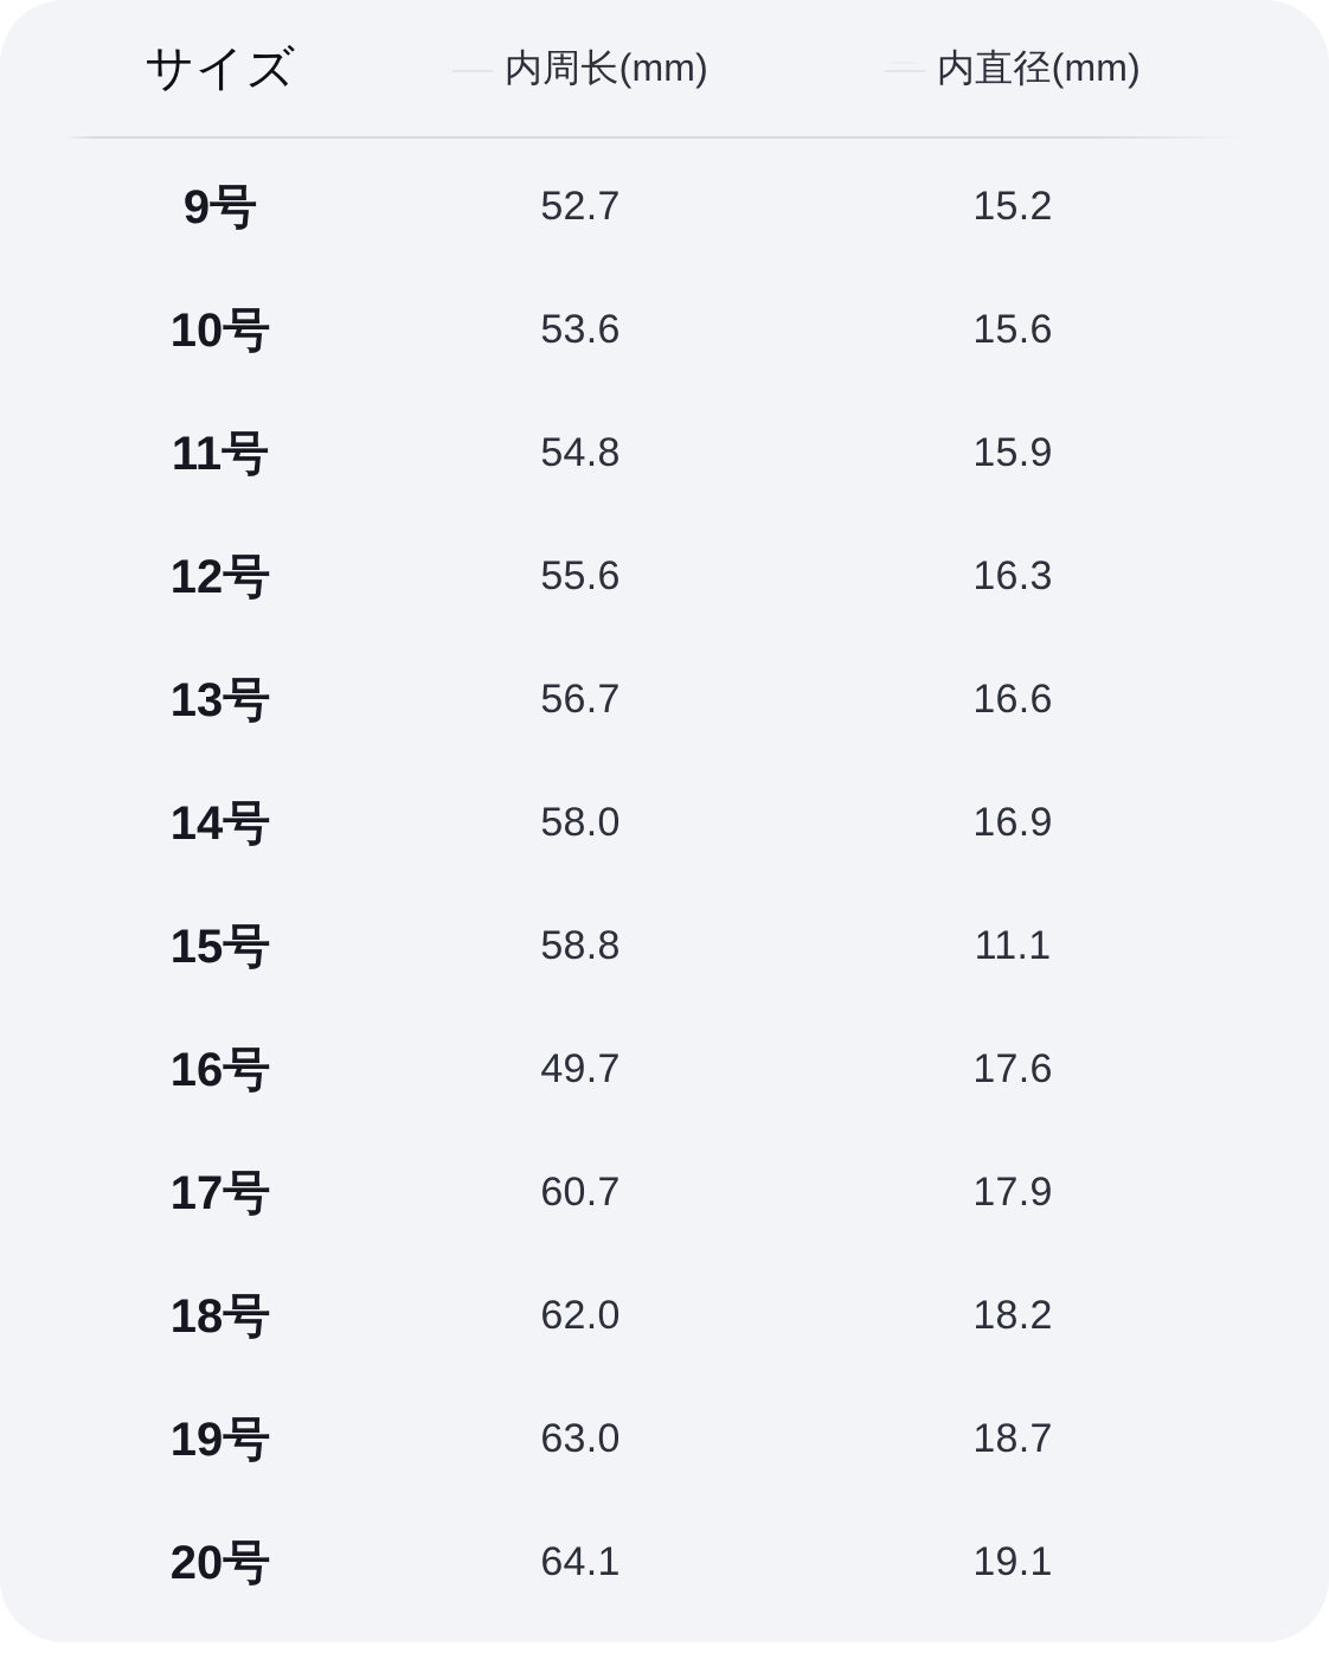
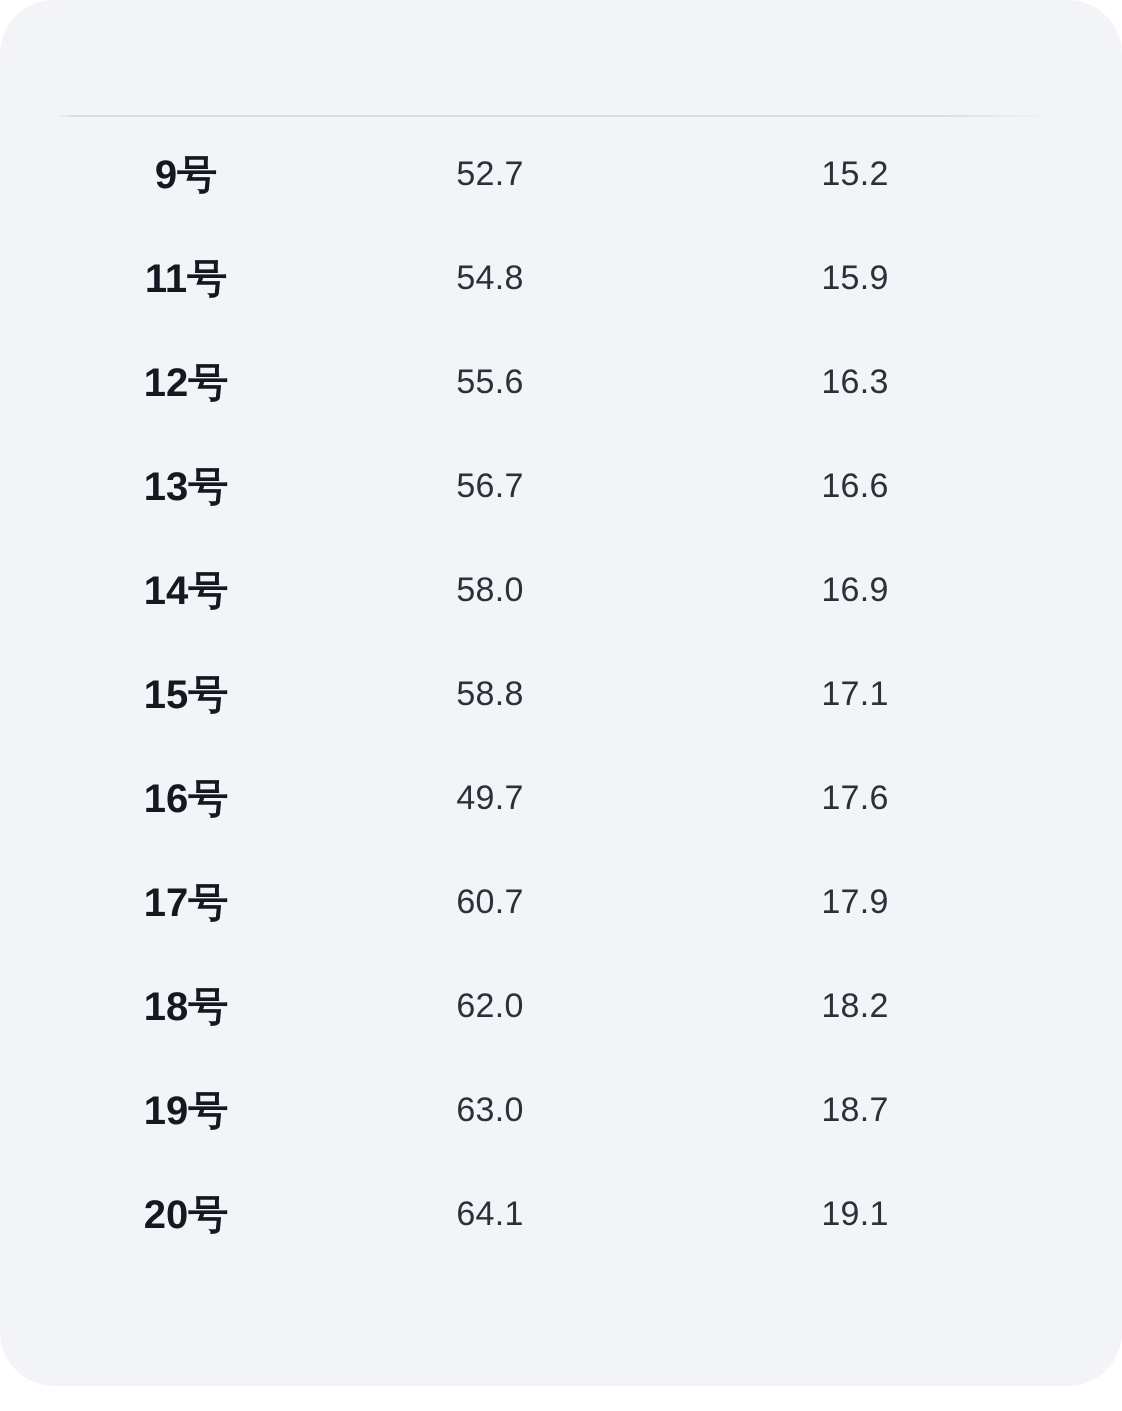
- サイズ
- 内周长(mm)
- 内直径(mm)
  9号
  52.7
  15.2
- 10号
- 53.6
- 15.6
  11号
  54.8
  15.9
  12号
  55.6
  16.3
  13号
  56.7
  16.6
  14号
  58.0
  16.9
  15号
  58.8
- 11.1
+ 17.1
  16号
  49.7
  17.6
  17号
  60.7
  17.9
  18号
  62.0
  18.2
  19号
  63.0
  18.7
  20号
  64.1
  19.1
